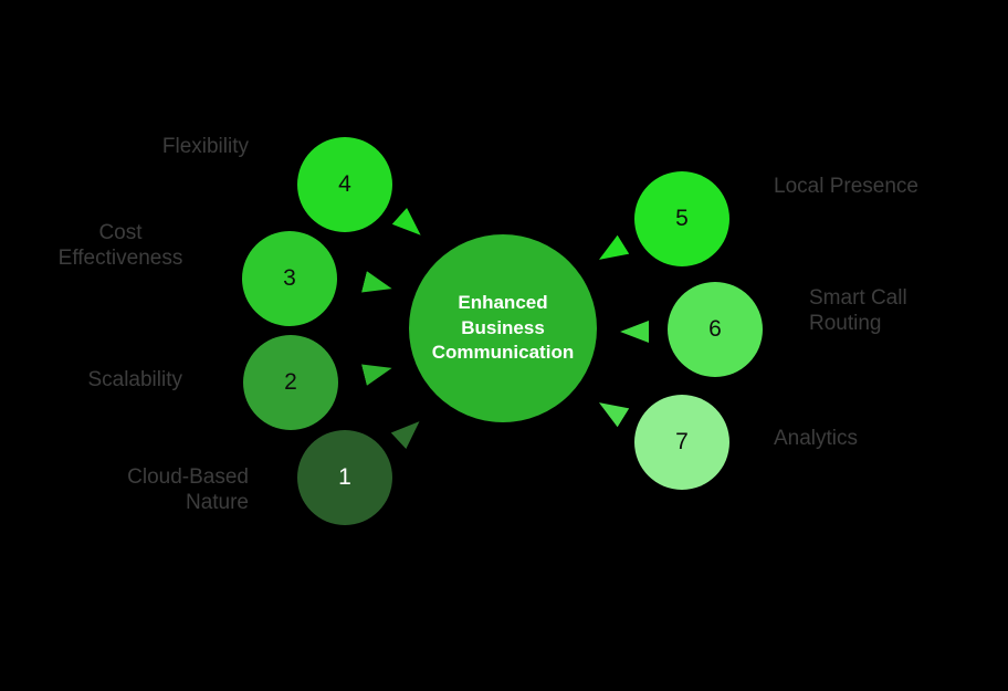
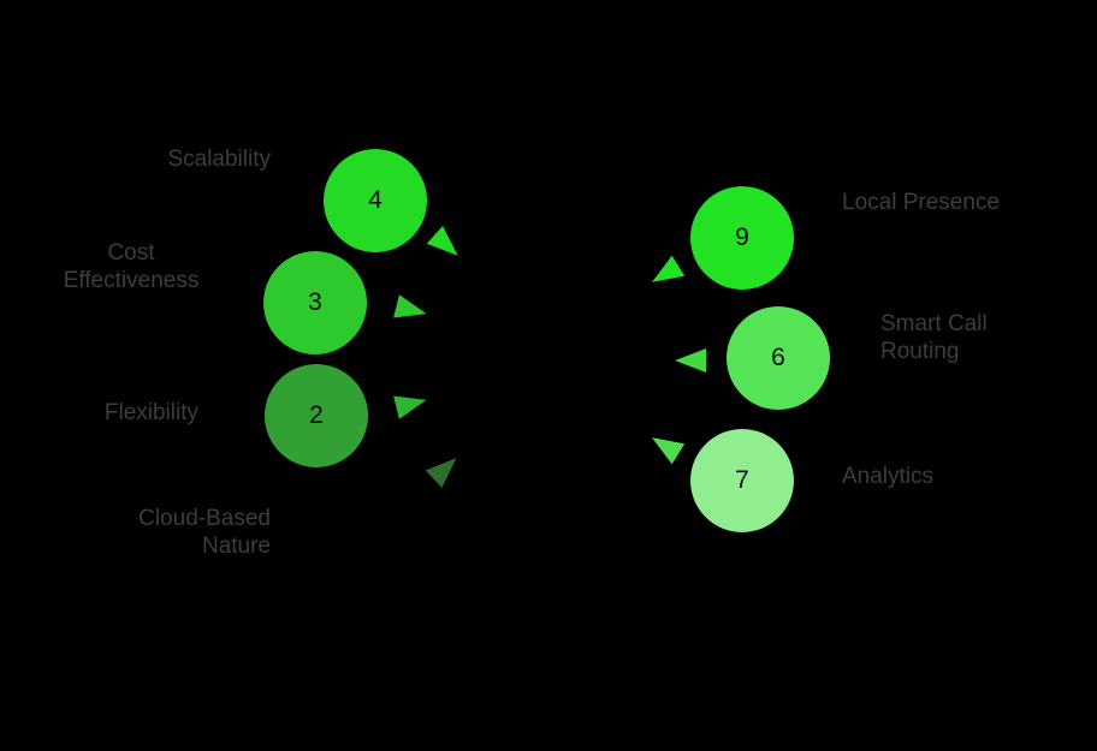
  Cloud-Based Nature
- Scalability
+ Flexibility
  Cost Effectiveness
- Flexibility
+ Scalability
  Local Presence
  Smart Call Routing
  Analytics
- 1
  2
  3
  4
- 5
+ 9
  6
  7
- Enhanced Business Communication
